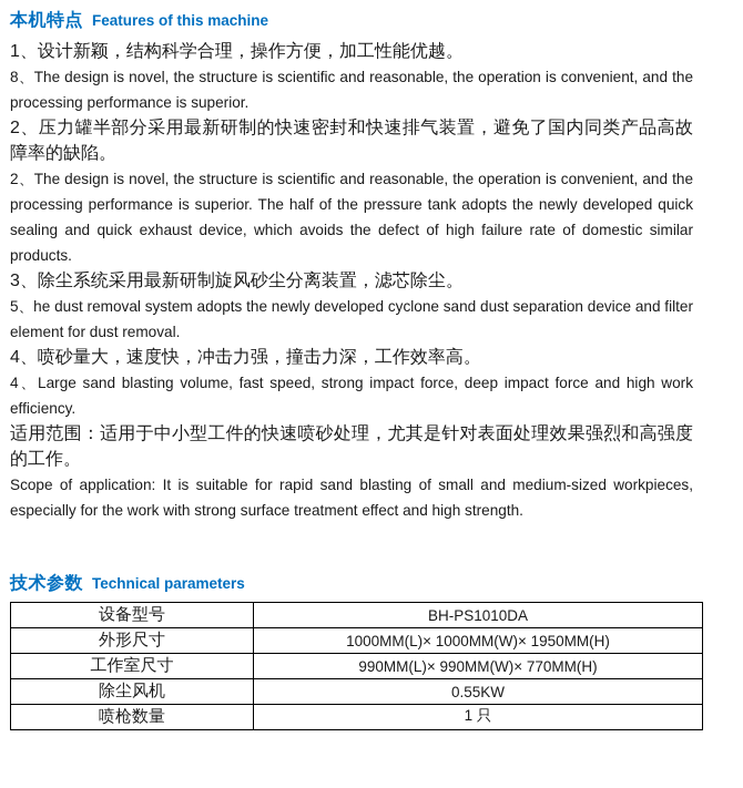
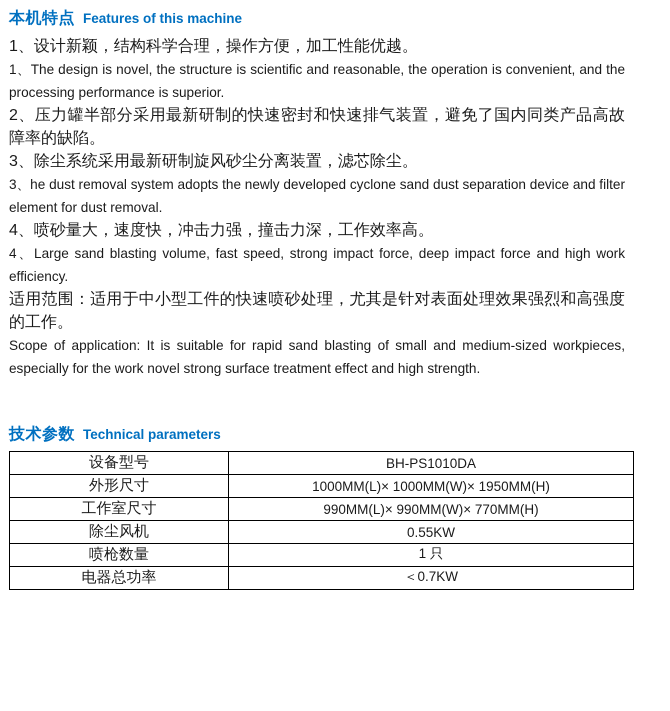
  本机特点
  Features of this machine
  1、设计新颖，结构科学合理，操作方便，加工性能优越。
- 8、The design is novel, the structure is scientific and reasonable, the operation is convenient, and the processing performance is superior.
+ 1、The design is novel, the structure is scientific and reasonable, the operation is convenient, and the processing performance is superior.
  2、压力罐半部分采用最新研制的快速密封和快速排气装置，避免了国内同类产品高故障率的缺陷。
- 2、The design is novel, the structure is scientific and reasonable, the operation is convenient, and the processing performance is superior. The half of the pressure tank adopts the newly developed quick sealing and quick exhaust device, which avoids the defect of high failure rate of domestic similar products.
  3、除尘系统采用最新研制旋风砂尘分离装置，滤芯除尘。
- 5、he dust removal system adopts the newly developed cyclone sand dust separation device and filter element for dust removal.
+ 3、he dust removal system adopts the newly developed cyclone sand dust separation device and filter element for dust removal.
  4、喷砂量大，速度快，冲击力强，撞击力深，工作效率高。
  4、Large sand blasting volume, fast speed, strong impact force, deep impact force and high work efficiency.
  适用范围：适用于中小型工件的快速喷砂处理，尤其是针对表面处理效果强烈和高强度的工作。
- Scope of application: It is suitable for rapid sand blasting of small and medium-sized workpieces, especially for the work with strong surface treatment effect and high strength.
+ Scope of application: It is suitable for rapid sand blasting of small and medium-sized workpieces, especially for the work novel strong surface treatment effect and high strength.
  技术参数
  Technical parameters
  设备型号	BH-PS1010DA
  外形尺寸	1000MM(L)× 1000MM(W)× 1950MM(H)
  工作室尺寸	990MM(L)× 990MM(W)× 770MM(H)
  除尘风机	0.55KW
  喷枪数量	1 只
+ 电器总功率	＜0.7KW
